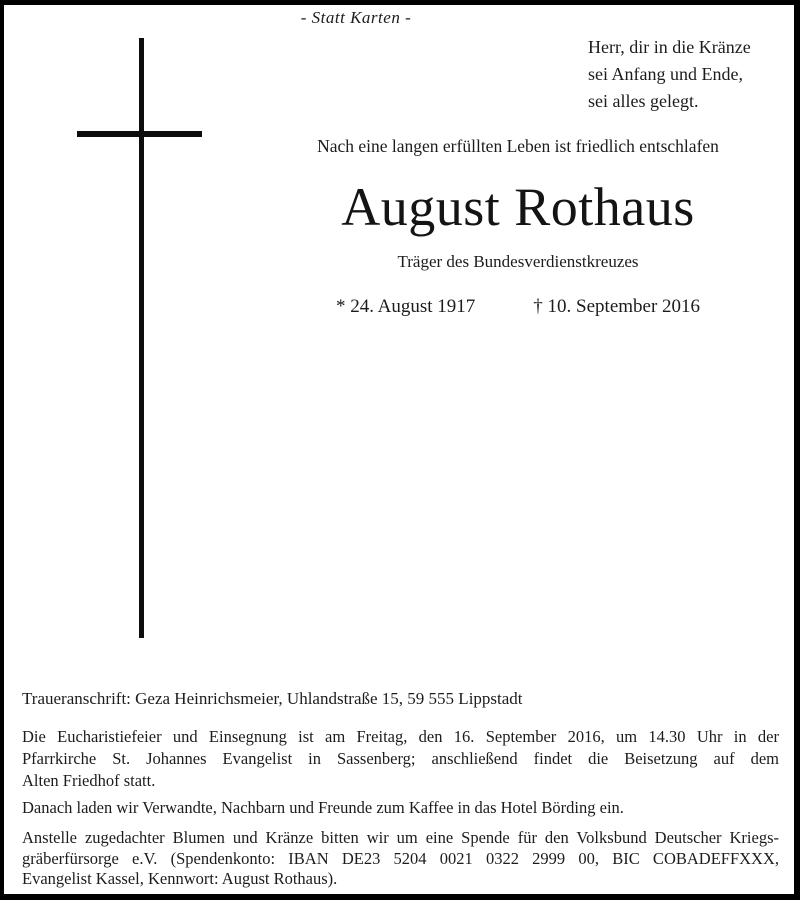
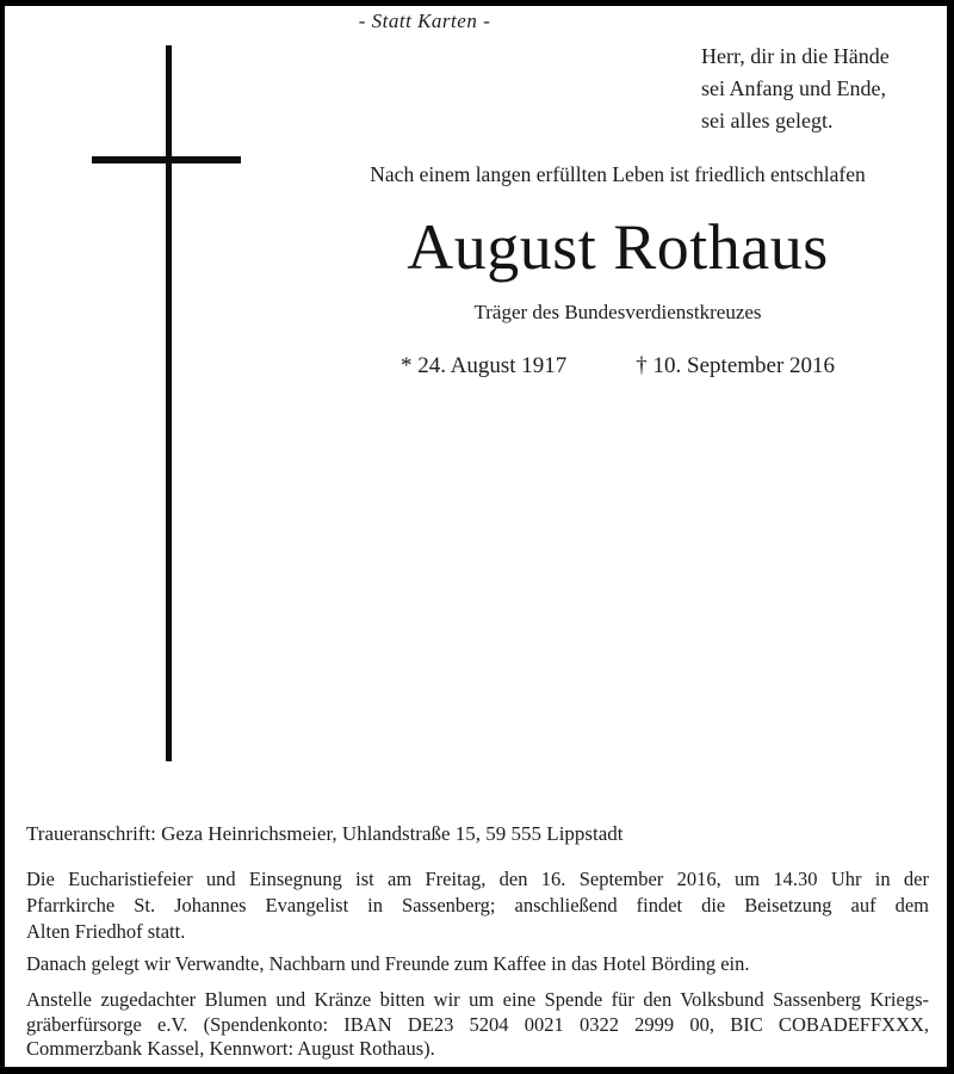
  - Statt Karten -
- Herr, dir in die Kränze
+ Herr, dir in die Hände
  sei Anfang und Ende,
  sei alles gelegt.
- Nach eine langen erfüllten Leben ist friedlich entschlafen
+ Nach einem langen erfüllten Leben ist friedlich entschlafen
  August Rothaus
  Träger des Bundesverdienstkreuzes
  * 24. August 1917
  † 10. September 2016
  Traueranschrift: Geza Heinrichsmeier, Uhlandstraße 15, 59 555 Lippstadt
  Die Eucharistiefeier und Einsegnung ist am Freitag, den 16. September 2016, um 14.30 Uhr in der
  Pfarrkirche St. Johannes Evangelist in Sassenberg; anschließend findet die Beisetzung auf dem
  Alten Friedhof statt.
- Danach laden wir Verwandte, Nachbarn und Freunde zum Kaffee in das Hotel Börding ein.
+ Danach gelegt wir Verwandte, Nachbarn und Freunde zum Kaffee in das Hotel Börding ein.
- Anstelle zugedachter Blumen und Kränze bitten wir um eine Spende für den Volksbund Deutscher Kriegs-
+ Anstelle zugedachter Blumen und Kränze bitten wir um eine Spende für den Volksbund Sassenberg Kriegs-
  gräberfürsorge e.V. (Spendenkonto: IBAN DE23 5204 0021 0322 2999 00, BIC COBADEFFXXX,
- Evangelist Kassel, Kennwort: August Rothaus).
+ Commerzbank Kassel, Kennwort: August Rothaus).
